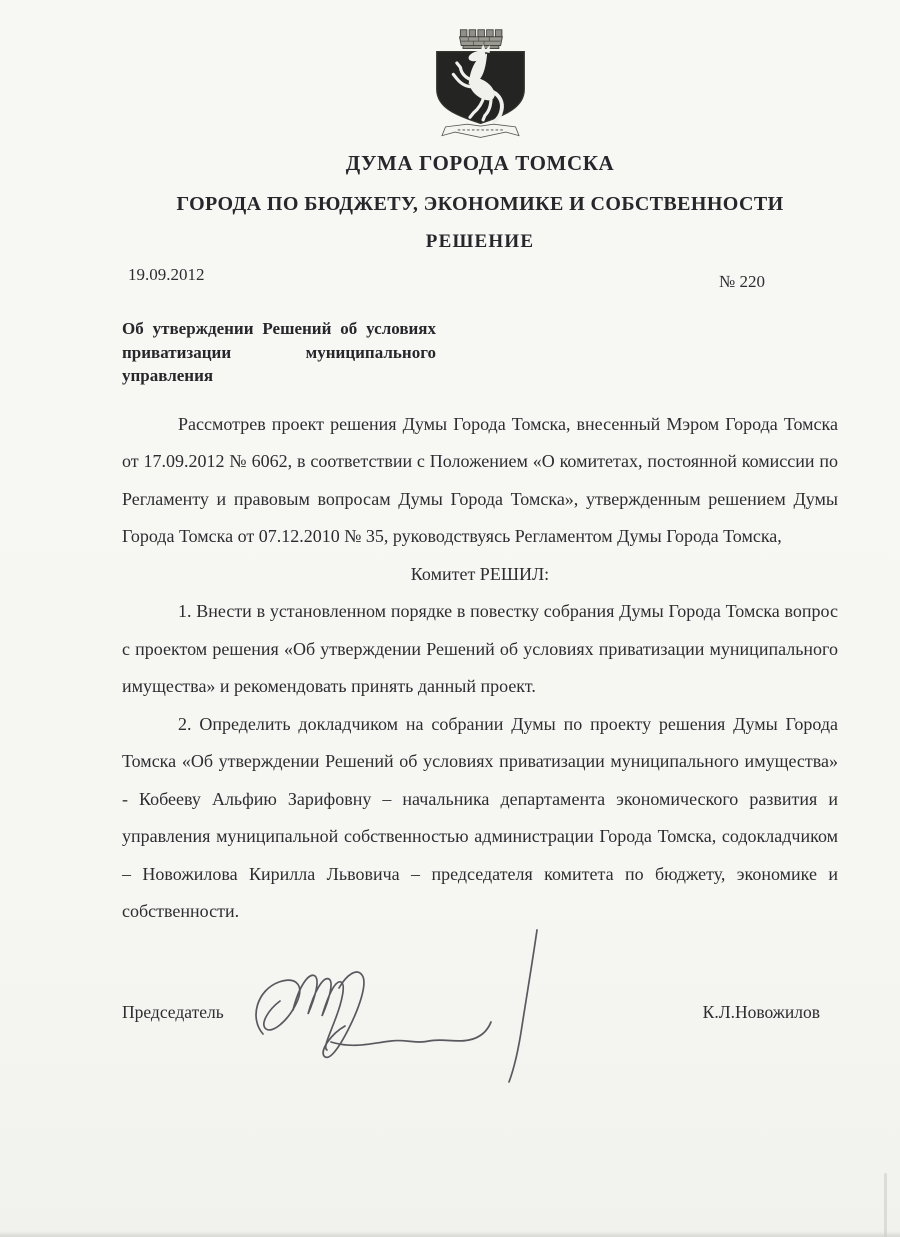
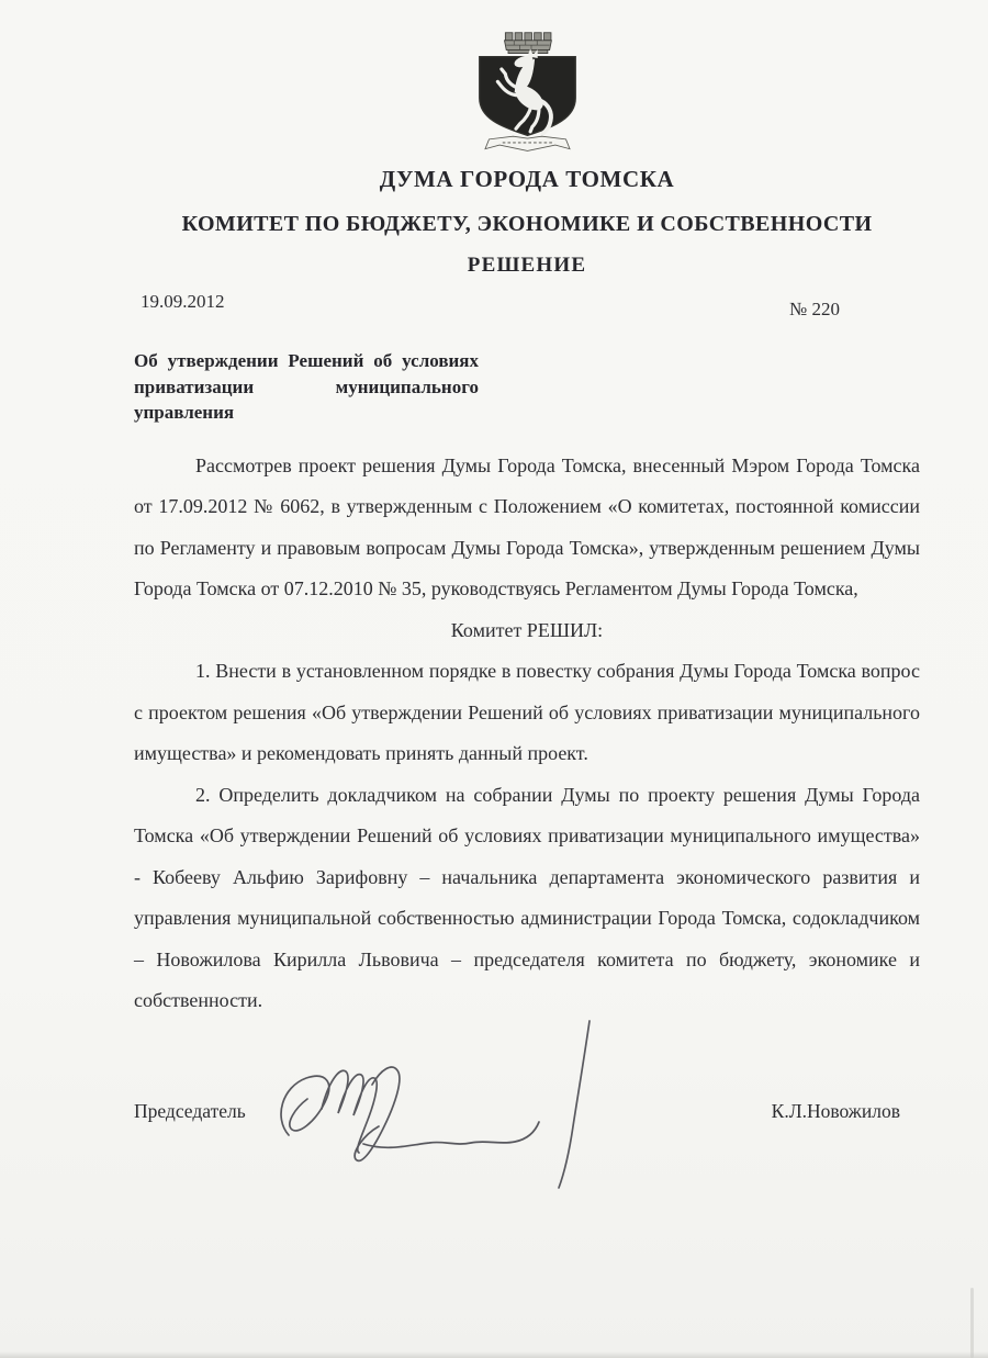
  ДУМА ГОРОДА ТОМСКА
- ГОРОДА ПО БЮДЖЕТУ, ЭКОНОМИКЕ И СОБСТВЕННОСТИ
+ КОМИТЕТ ПО БЮДЖЕТУ, ЭКОНОМИКЕ И СОБСТВЕННОСТИ
  РЕШЕНИЕ
  19.09.2012
  № 220
  Об утверждении Решений об условиях приватизации муниципального управления
- Рассмотрев проект решения Думы Города Томска, внесенный Мэром Города Томска от 17.09.2012 № 6062, в соответствии с Положением «О комитетах, постоянной комиссии по Регламенту и правовым вопросам Думы Города Томска», утвержденным решением Думы Города Томска от 07.12.2010 № 35, руководствуясь Регламентом Думы Города Томска,
+ Рассмотрев проект решения Думы Города Томска, внесенный Мэром Города Томска от 17.09.2012 № 6062, в утвержденным с Положением «О комитетах, постоянной комиссии по Регламенту и правовым вопросам Думы Города Томска», утвержденным решением Думы Города Томска от 07.12.2010 № 35, руководствуясь Регламентом Думы Города Томска,
  Комитет РЕШИЛ:
  1. Внести в установленном порядке в повестку собрания Думы Города Томска вопрос с проектом решения «Об утверждении Решений об условиях приватизации муниципального имущества» и рекомендовать принять данный проект.
  2. Определить докладчиком на собрании Думы по проекту решения Думы Города Томска «Об утверждении Решений об условиях приватизации муниципального имущества» - Кобееву Альфию Зарифовну – начальника департамента экономического развития и управления муниципальной собственностью администрации Города Томска, содокладчиком – Новожилова Кирилла Львовича – председателя комитета по бюджету, экономике и собственности.
  Председатель
  К.Л.Новожилов
